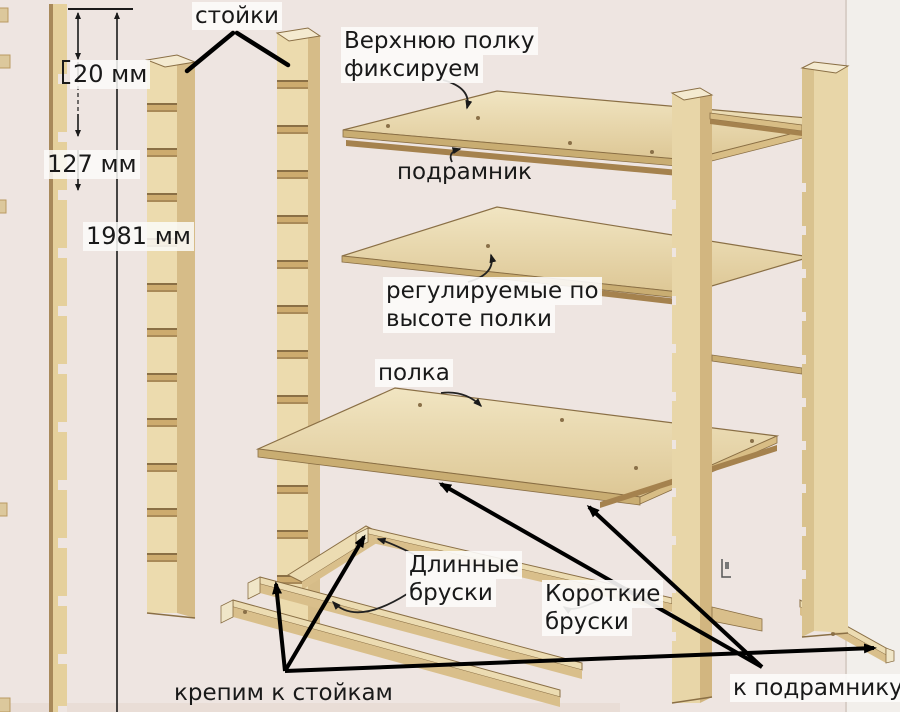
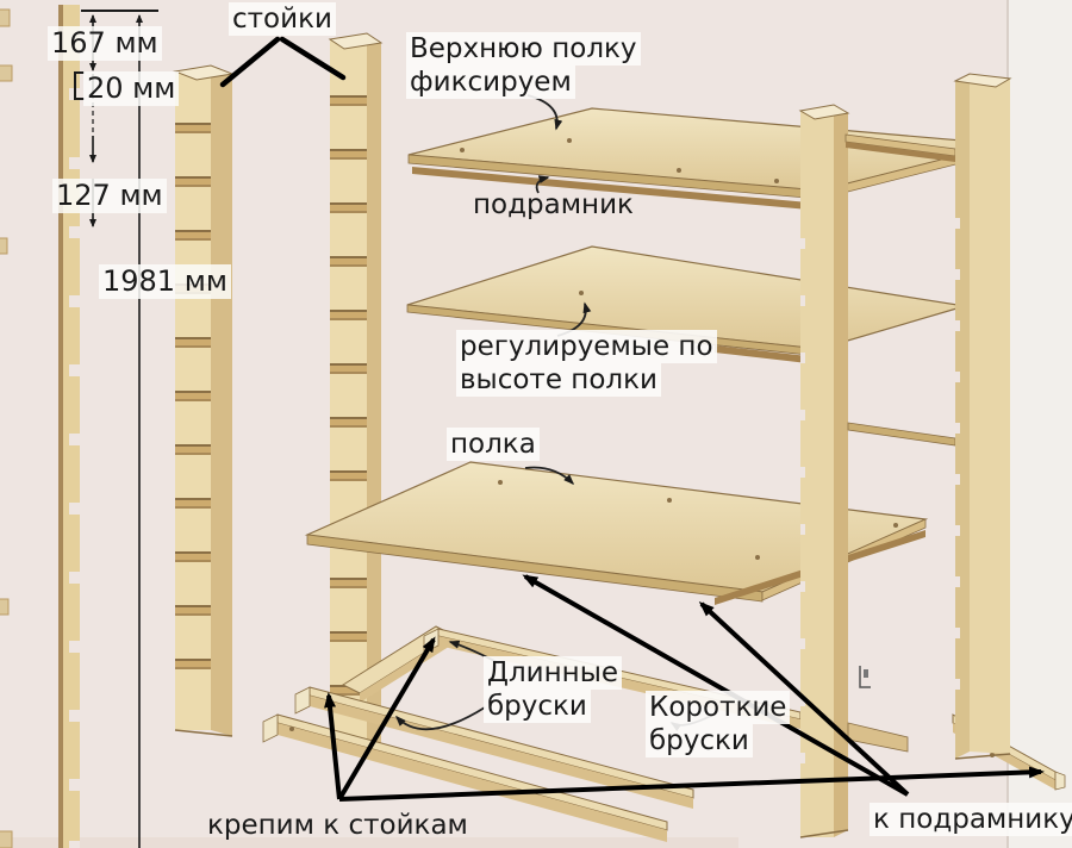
+ 167 мм
  20 мм
  127 мм
  1981 мм
  стойки
  Верхнюю полку
  фиксируем
  подрамник
  регулируемые по
  высоте полки
  полка
  Длинные
  бруски
  Короткие
  бруски
  крепим к стойкам
  к подрамнику
